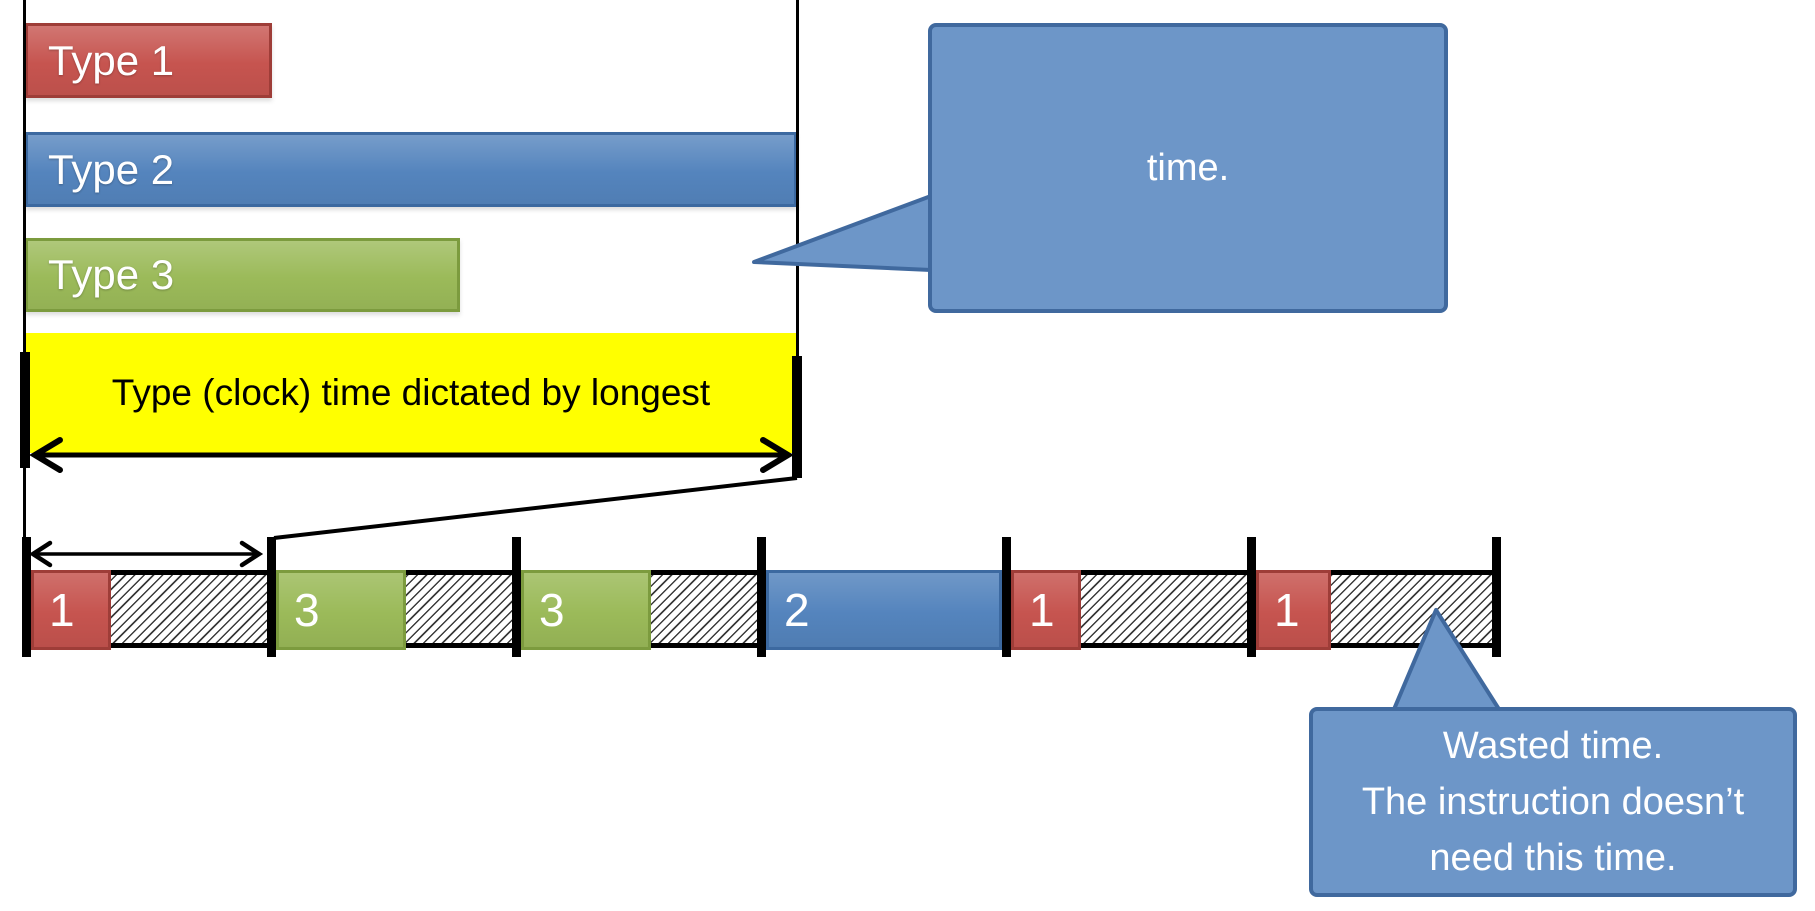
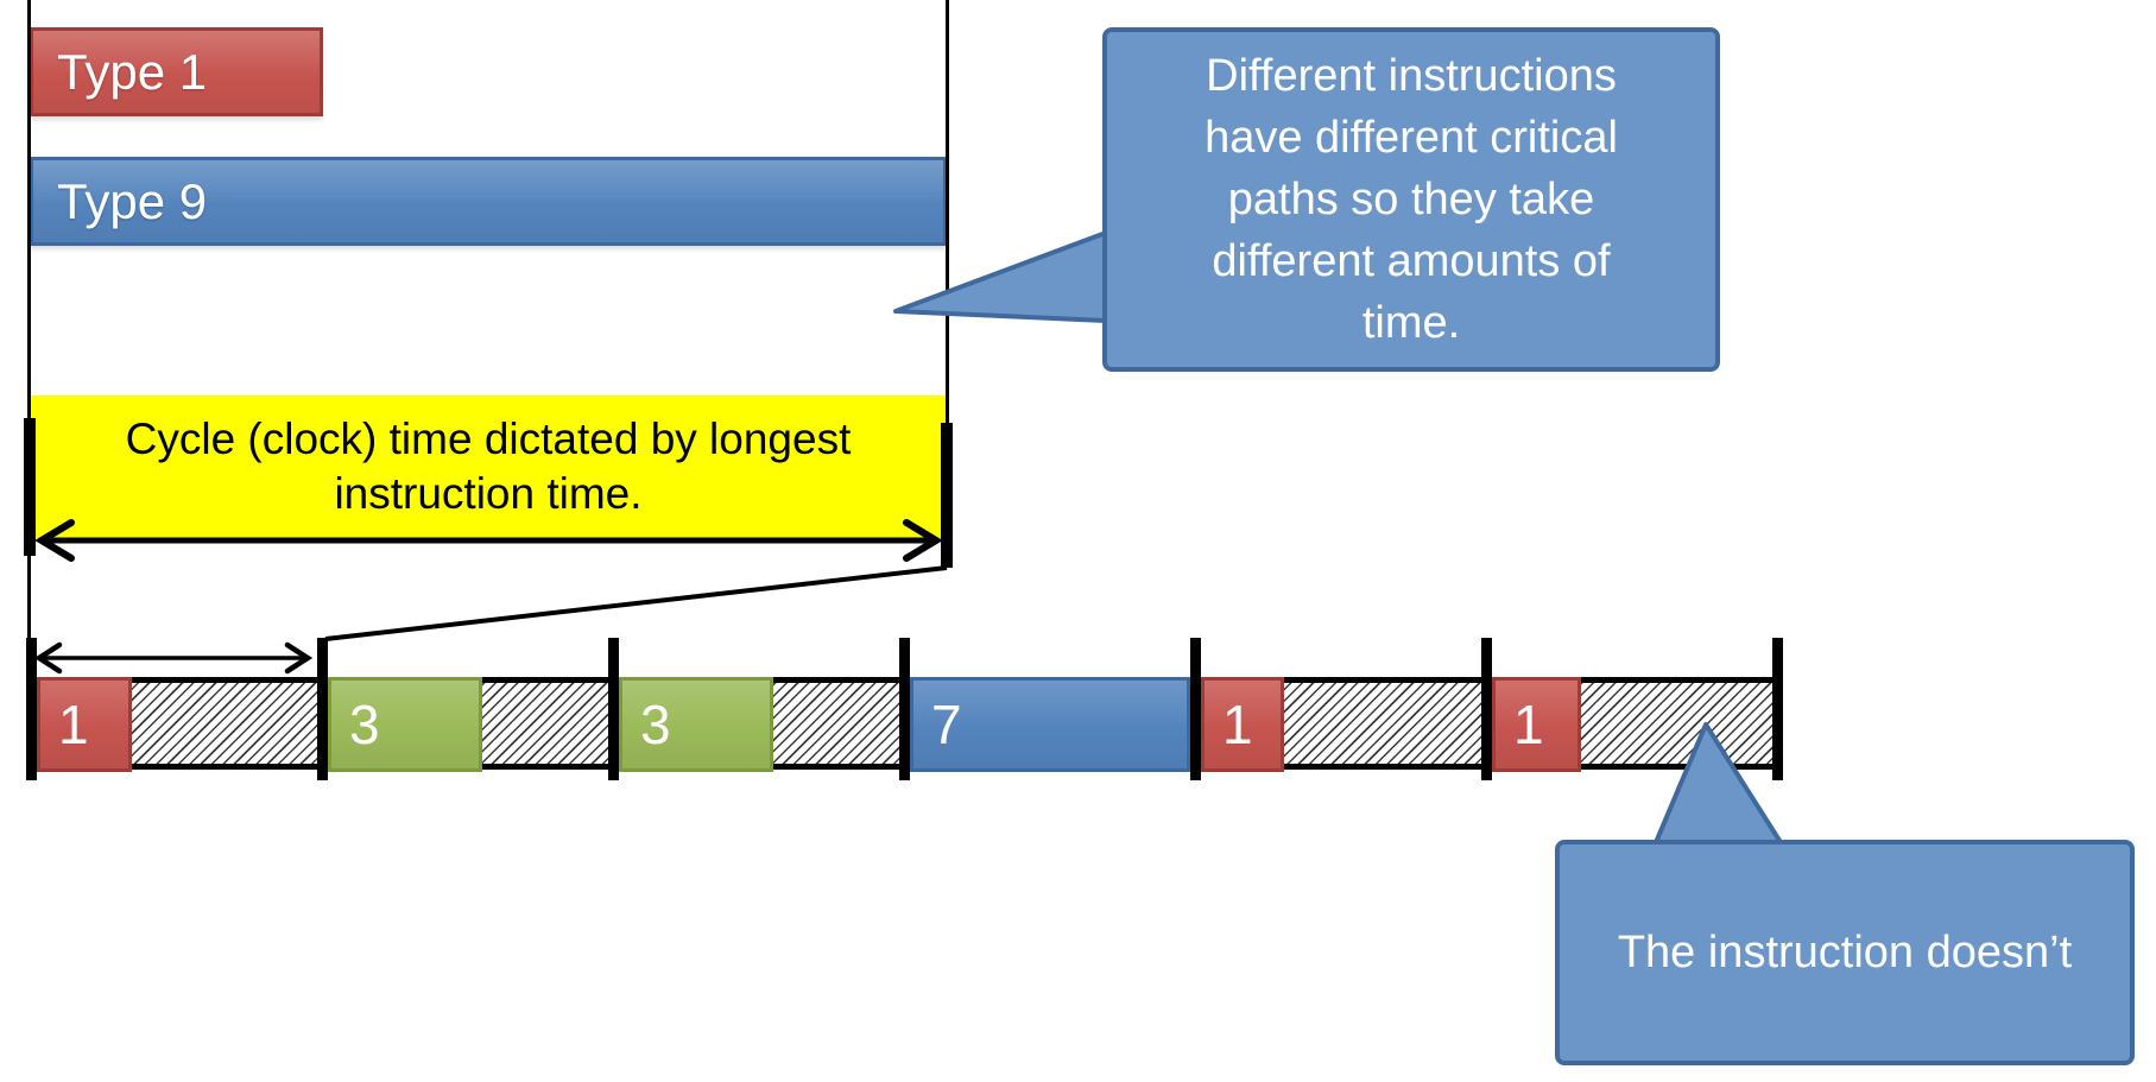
  Type 1
- Type 2
+ Type 9
- Type 3
- Type (clock) time dictated by longest
+ Cycle (clock) time dictated by longest
+ instruction time.
  1
  3
  3
- 2
+ 7
  1
  1
+ Different instructions
+ have different critical
+ paths so they take
+ different amounts of
  time.
- Wasted time.
  The instruction doesn’t
- need this time.
